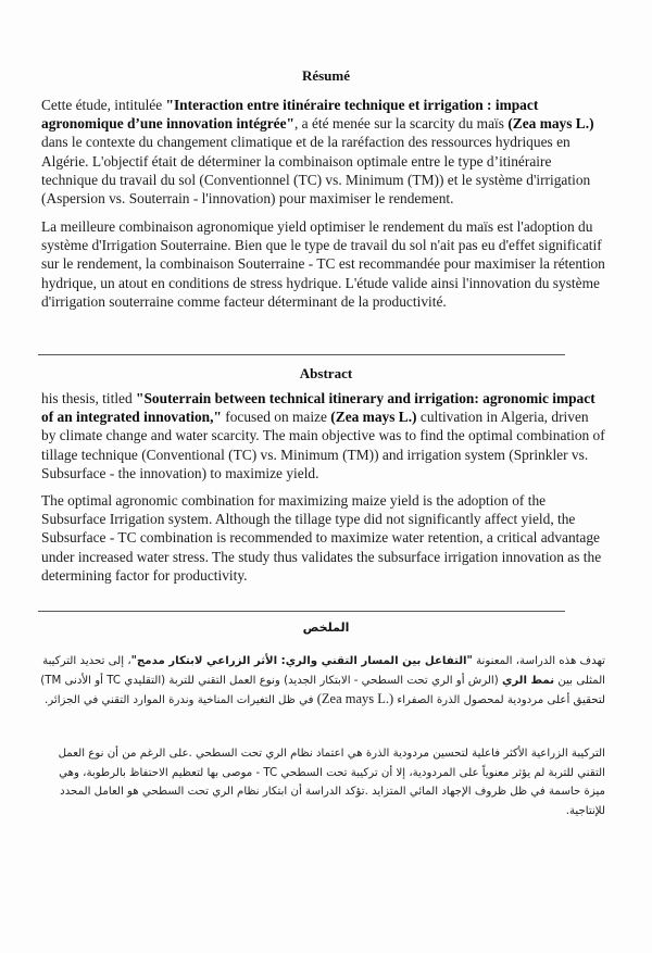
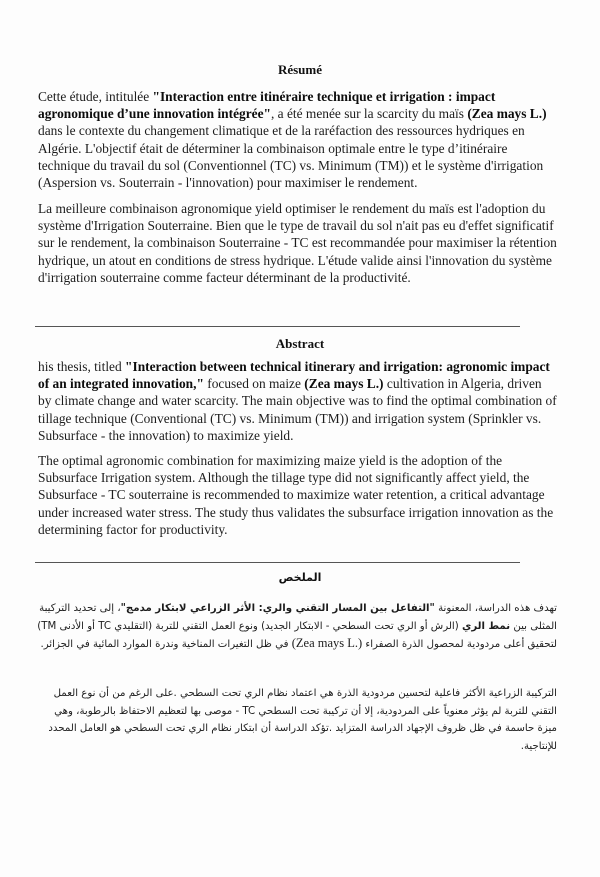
  Résumé
  Cette étude, intitulée "Interaction entre itinéraire technique et irrigation : impact agronomique d’une innovation intégrée", a été menée sur la scarcity du maïs (Zea mays L.) dans le contexte du changement climatique et de la raréfaction des ressources hydriques en Algérie. L'objectif était de déterminer la combinaison optimale entre le type d’itinéraire technique du travail du sol (Conventionnel (TC) vs. Minimum (TM)) et le système d'irrigation (Aspersion vs. Souterrain - l'innovation) pour maximiser le rendement.
  La meilleure combinaison agronomique yield optimiser le rendement du maïs est l'adoption du système d'Irrigation Souterraine. Bien que le type de travail du sol n'ait pas eu d'effet significatif sur le rendement, la combinaison Souterraine - TC est recommandée pour maximiser la rétention hydrique, un atout en conditions de stress hydrique. L'étude valide ainsi l'innovation du système d'irrigation souterraine comme facteur déterminant de la productivité.
  Abstract
- his thesis, titled "Souterrain between technical itinerary and irrigation: agronomic impact of an integrated innovation," focused on maize (Zea mays L.) cultivation in Algeria, driven by climate change and water scarcity. The main objective was to find the optimal combination of tillage technique (Conventional (TC) vs. Minimum (TM)) and irrigation system (Sprinkler vs. Subsurface - the innovation) to maximize yield.
+ his thesis, titled "Interaction between technical itinerary and irrigation: agronomic impact of an integrated innovation," focused on maize (Zea mays L.) cultivation in Algeria, driven by climate change and water scarcity. The main objective was to find the optimal combination of tillage technique (Conventional (TC) vs. Minimum (TM)) and irrigation system (Sprinkler vs. Subsurface - the innovation) to maximize yield.
- The optimal agronomic combination for maximizing maize yield is the adoption of the Subsurface Irrigation system. Although the tillage type did not significantly affect yield, the Subsurface - TC combination is recommended to maximize water retention, a critical advantage under increased water stress. The study thus validates the subsurface irrigation innovation as the determining factor for productivity.
+ The optimal agronomic combination for maximizing maize yield is the adoption of the Subsurface Irrigation system. Although the tillage type did not significantly affect yield, the Subsurface - TC souterraine is recommended to maximize water retention, a critical advantage under increased water stress. The study thus validates the subsurface irrigation innovation as the determining factor for productivity.
  الملخص
- تهدف هذه الدراسة، المعنونة "التفاعل بين المسار التقني والري: الأثر الزراعي لابتكار مدمج"، إلى تحديد التركيبة المثلى بين نمط الري (الرش أو الري تحت السطحي - الابتكار الجديد) ونوع العمل التقني للتربة (التقليدي TC أو الأدنى TM) لتحقيق أعلى مردودية لمحصول الذرة الصفراء (Zea mays L.) في ظل التغيرات المناخية وندرة الموارد التقني في الجزائر.
+ تهدف هذه الدراسة، المعنونة "التفاعل بين المسار التقني والري: الأثر الزراعي لابتكار مدمج"، إلى تحديد التركيبة المثلى بين نمط الري (الرش أو الري تحت السطحي - الابتكار الجديد) ونوع العمل التقني للتربة (التقليدي TC أو الأدنى TM) لتحقيق أعلى مردودية لمحصول الذرة الصفراء (Zea mays L.) في ظل التغيرات المناخية وندرة الموارد المائية في الجزائر.
- التركيبة الزراعية الأكثر فاعلية لتحسين مردودية الذرة هي اعتماد نظام الري تحت السطحي .على الرغم من أن نوع العمل التقني للتربة لم يؤثر معنوياً على المردودية، إلا أن تركيبة تحت السطحي TC - موصى بها لتعظيم الاحتفاظ بالرطوبة، وهي ميزة حاسمة في ظل ظروف الإجهاد المائي المتزايد .تؤكد الدراسة أن ابتكار نظام الري تحت السطحي هو العامل المحدد للإنتاجية.
+ التركيبة الزراعية الأكثر فاعلية لتحسين مردودية الذرة هي اعتماد نظام الري تحت السطحي .على الرغم من أن نوع العمل التقني للتربة لم يؤثر معنوياً على المردودية، إلا أن تركيبة تحت السطحي TC - موصى بها لتعظيم الاحتفاظ بالرطوبة، وهي ميزة حاسمة في ظل ظروف الإجهاد الدراسة المتزايد .تؤكد الدراسة أن ابتكار نظام الري تحت السطحي هو العامل المحدد للإنتاجية.
